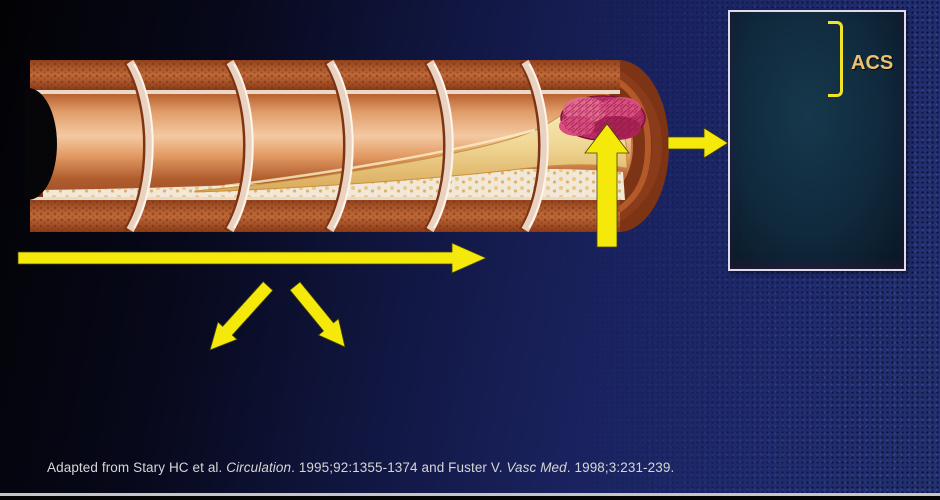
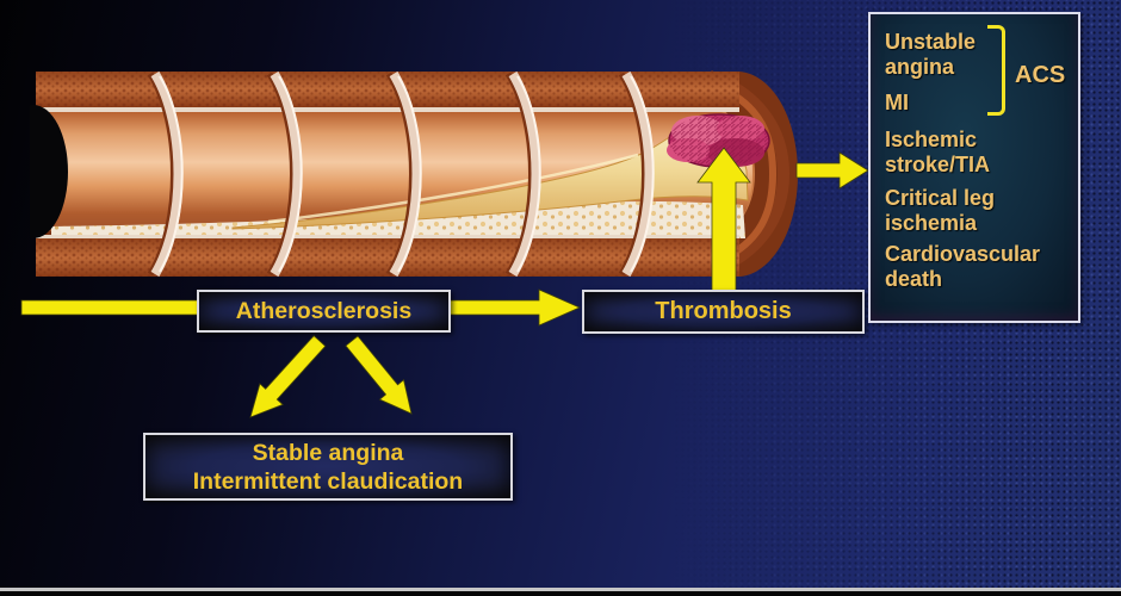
+ Atherosclerosis
+ Thrombosis
+ Stable angina
+ Intermittent claudication
+ Unstable angina
+ MI
+ Ischemic stroke/TIA
+ Critical leg ischemia
+ Cardiovascular death
  ACS
- Adapted from Stary HC et al. Circulation. 1995;92:1355-1374 and Fuster V. Vasc Med. 1998;3:231-239.
